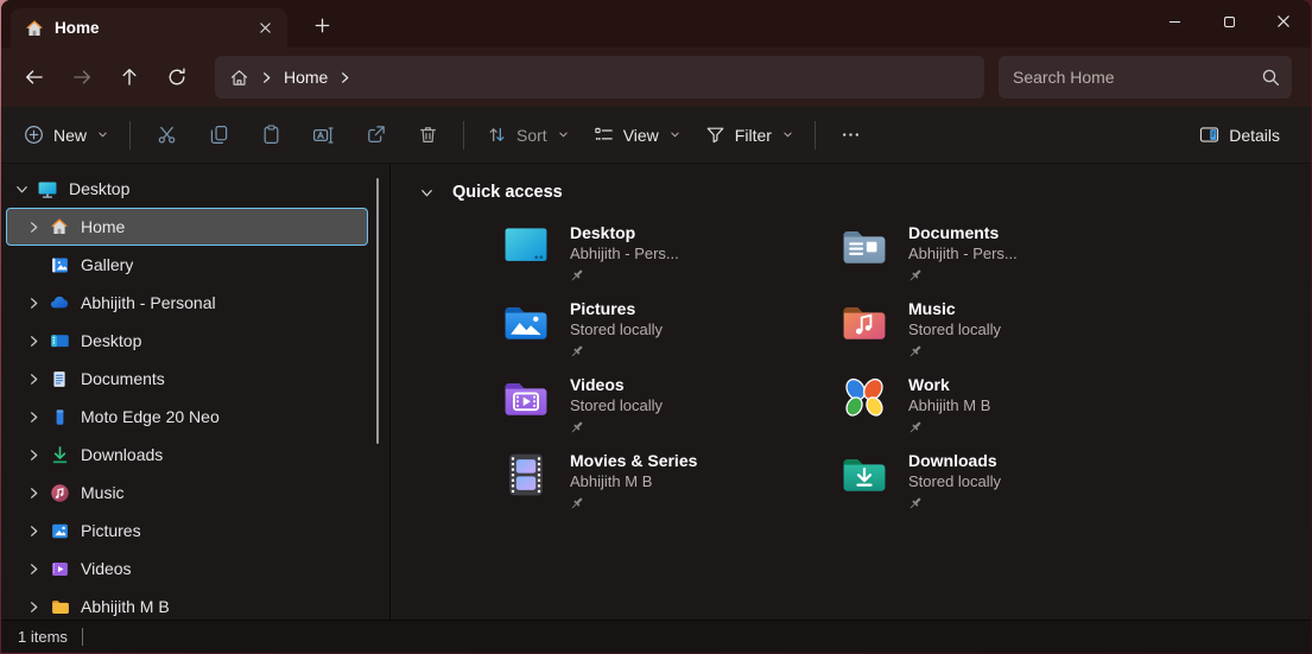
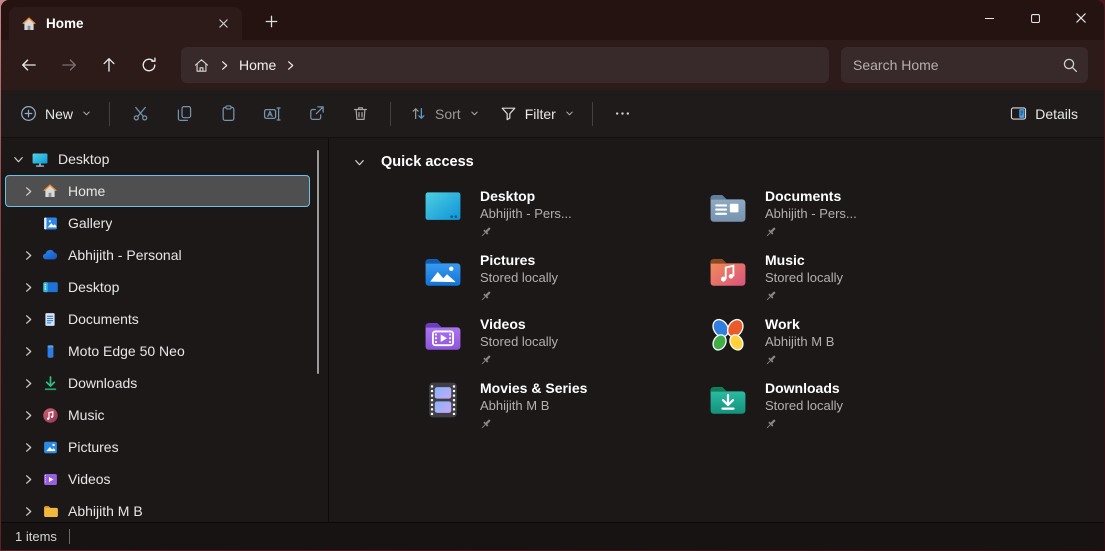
  Home
  Home
  Search Home
  New
  Sort
- View
  Filter
  Details
  Desktop
  Home
  Gallery
  Abhijith - Personal
  Desktop
  Documents
- Moto Edge 20 Neo
+ Moto Edge 50 Neo
  Downloads
  Music
  Pictures
  Videos
  Abhijith M B
  Quick access
  Desktop
  Abhijith - Pers...
  Documents
  Abhijith - Pers...
  Pictures
  Stored locally
  Music
  Stored locally
  Videos
  Stored locally
  Work
  Abhijith M B
  Movies & Series
  Abhijith M B
  Downloads
  Stored locally
  1 items
